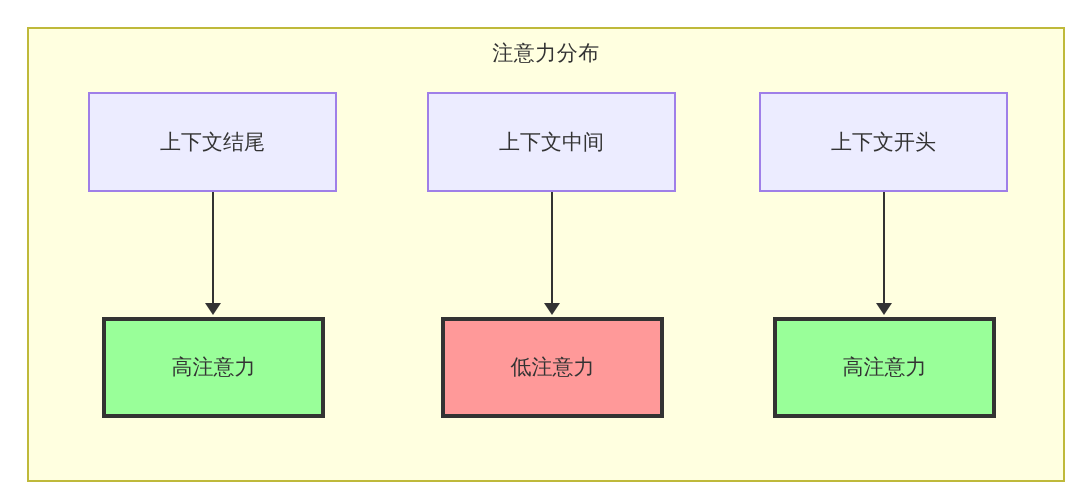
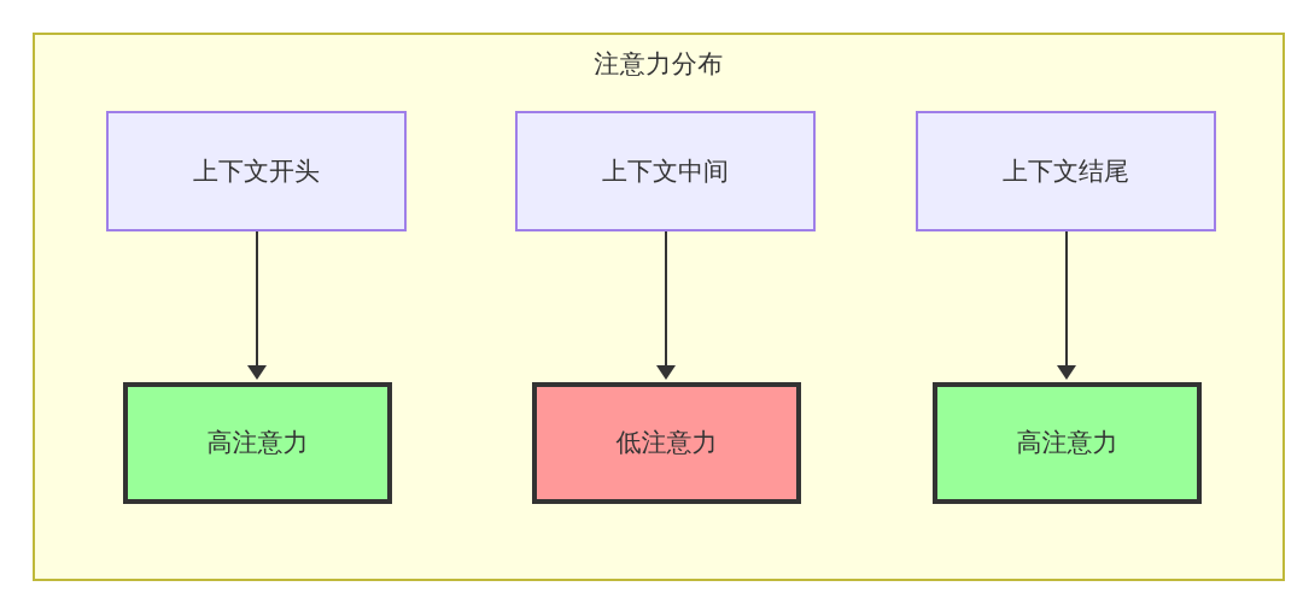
  注意力分布
- 上下文结尾
+ 上下文开头
  高注意力
  上下文中间
  低注意力
- 上下文开头
+ 上下文结尾
  高注意力
